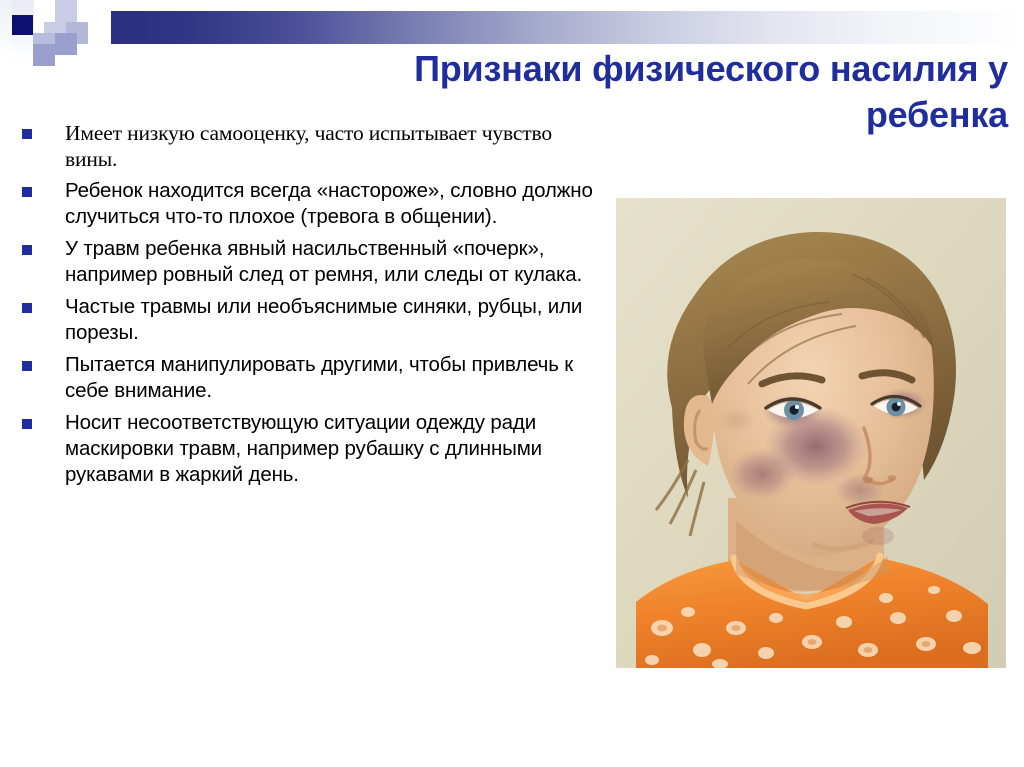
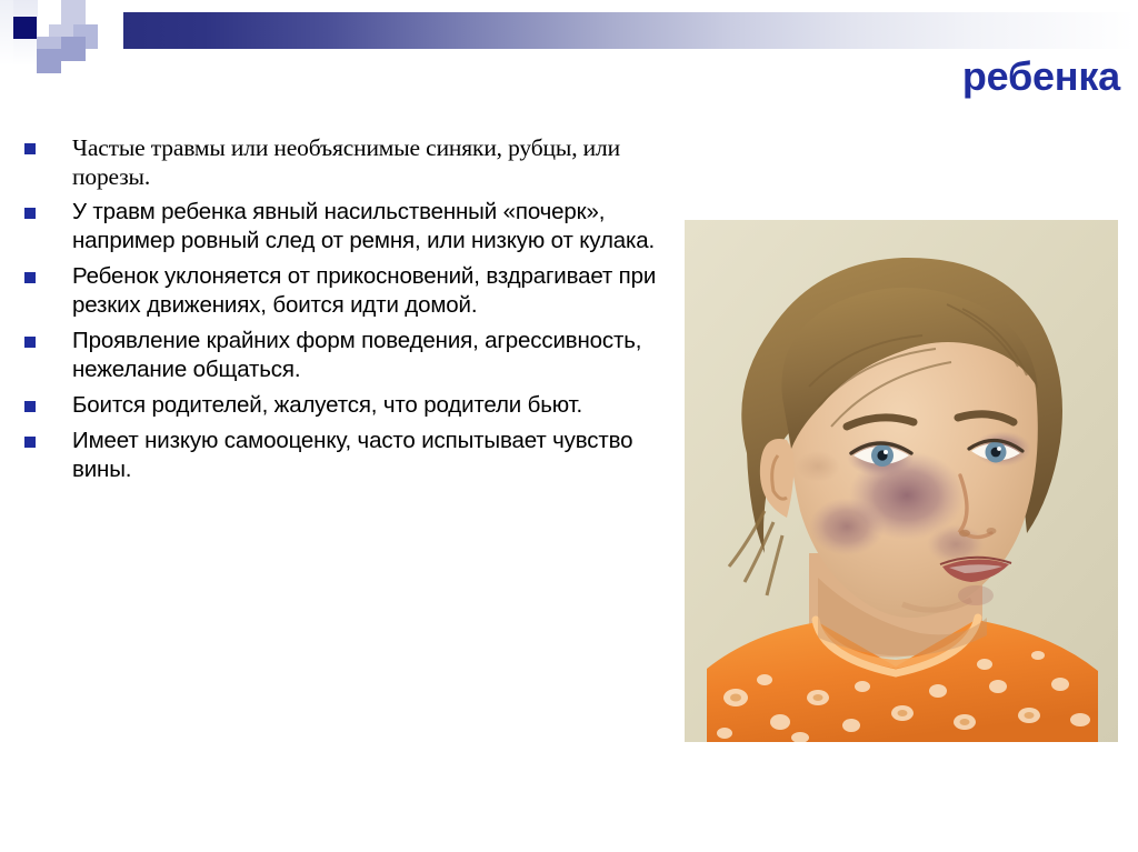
- Признаки физического насилия у
  ребенка
- Имеет низкую самооценку, часто испытывает чувство вины.
+ Частые травмы или необъяснимые синяки, рубцы, или порезы.
- Ребенок находится всегда «настороже», словно должно случиться что-то плохое (тревога в общении).
- У травм ребенка явный насильственный «почерк», например ровный след от ремня, или следы от кулака.
+ У травм ребенка явный насильственный «почерк», например ровный след от ремня, или низкую от кулака.
+ Ребенок уклоняется от прикосновений, вздрагивает при резких движениях, боится идти домой.
+ Проявление крайних форм поведения, агрессивность, нежелание общаться.
+ Боится родителей, жалуется, что родители бьют.
- Частые травмы или необъяснимые синяки, рубцы, или порезы.
+ Имеет низкую самооценку, часто испытывает чувство вины.
- Пытается манипулировать другими, чтобы привлечь к себе внимание.
- Носит несоответствующую ситуации одежду ради маскировки травм, например рубашку с длинными рукавами в жаркий день.
